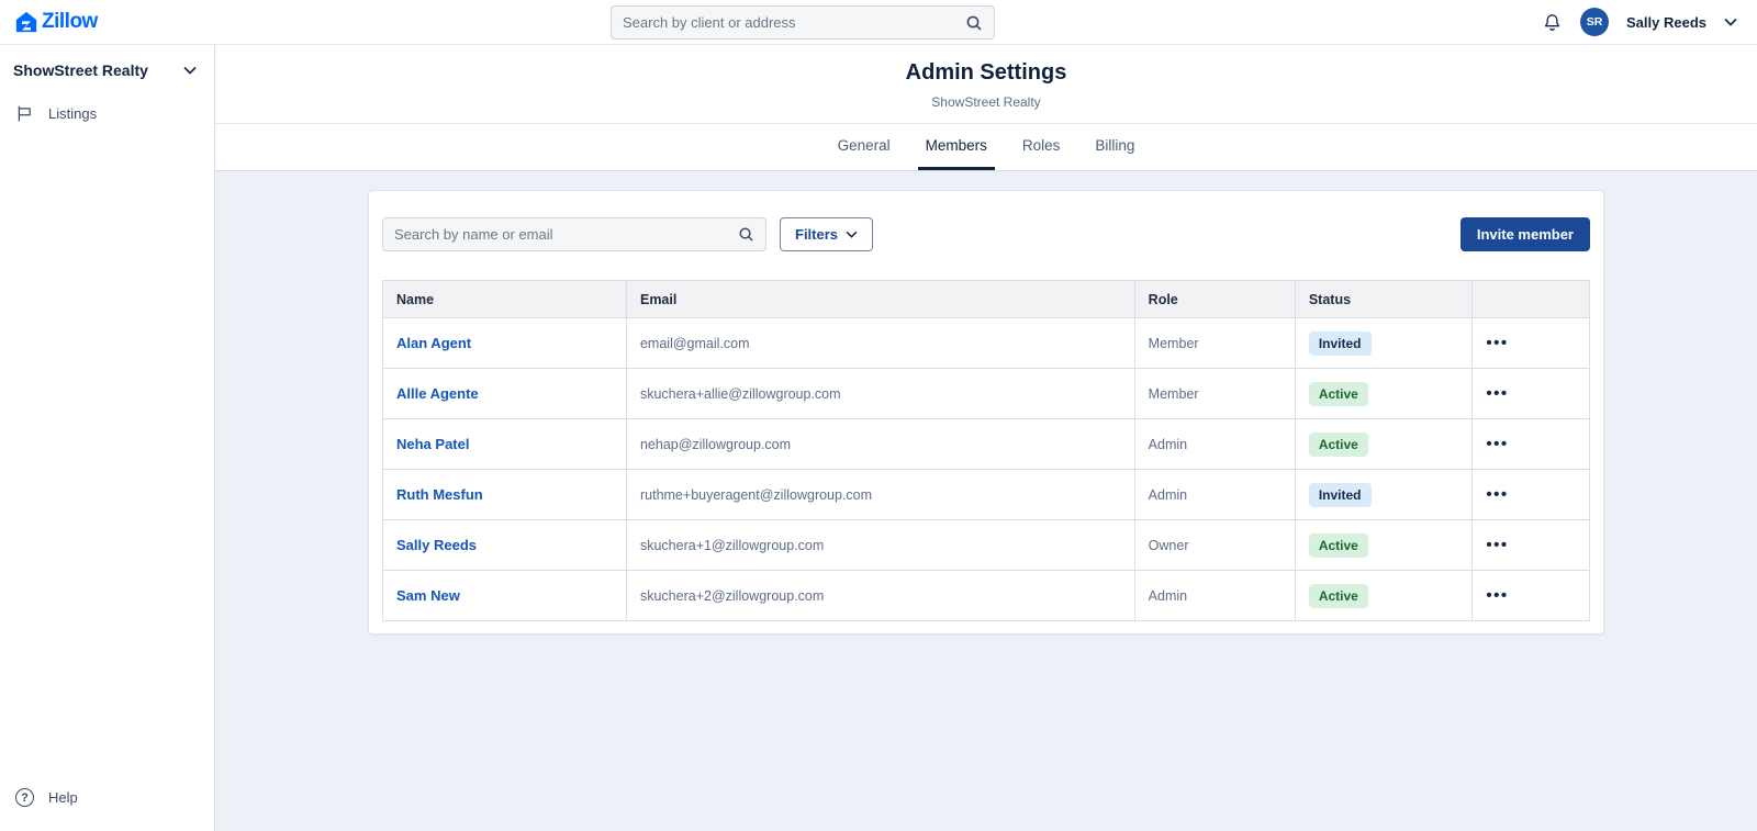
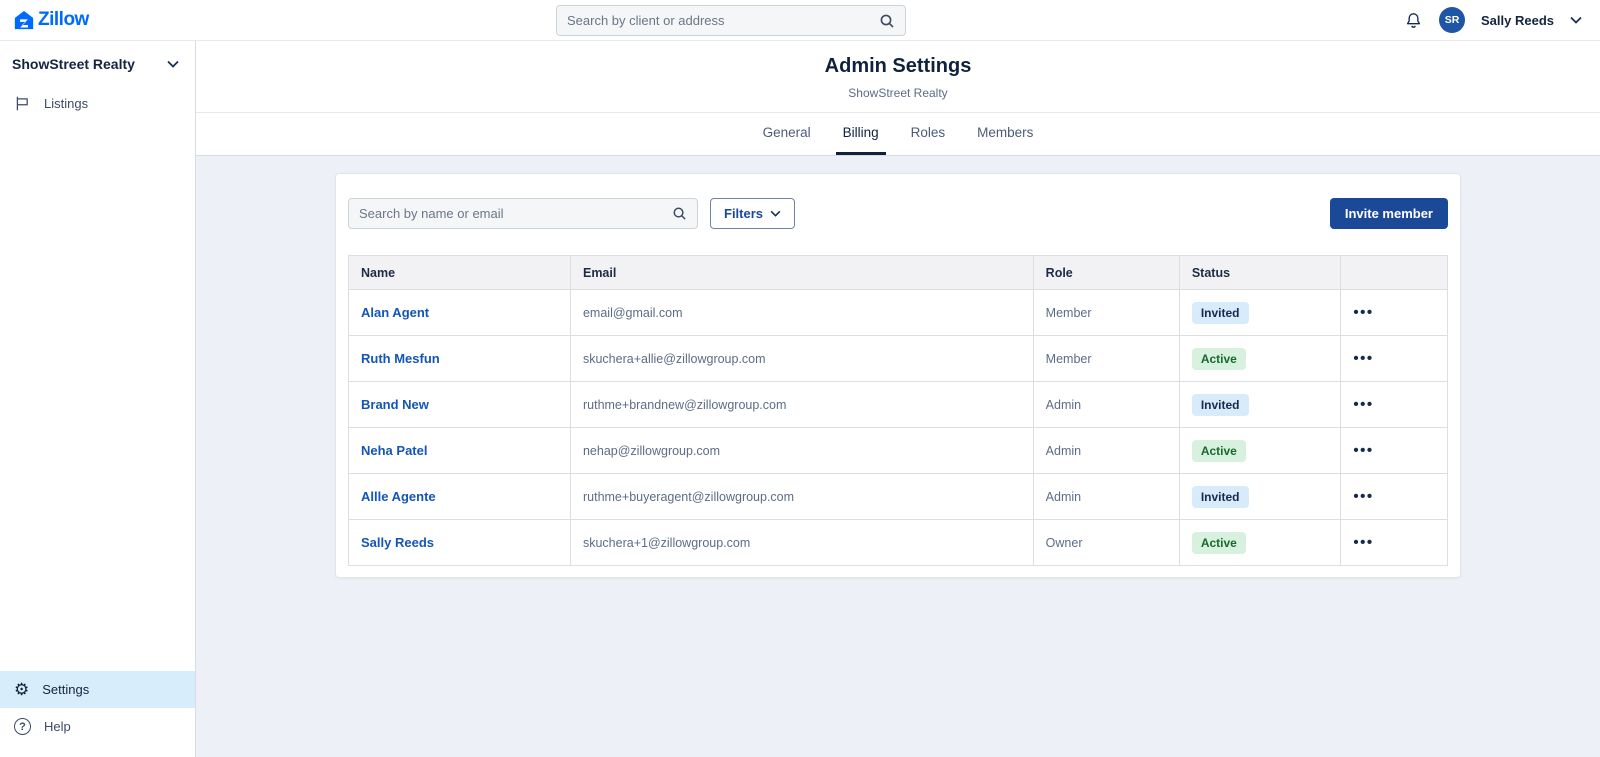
  Zillow
  Search by client or address
  SR
  Sally Reeds
  ShowStreet Realty
  Listings
+ ⚙
+ Settings
  ?
  Help
  Admin Settings
  ShowStreet Realty
  General
- Members
+ Billing
  Roles
- Billing
+ Members
  Search by name or email
  Filters
  Invite member
  Name	Email	Role	Status
  Alan Agent	email@gmail.com	Member	Invited	•••
- Allle Agente	skuchera+allie@zillowgroup.com	Member	Active	•••
+ Ruth Mesfun	skuchera+allie@zillowgroup.com	Member	Active	•••
+ Brand New	ruthme+brandnew@zillowgroup.com	Admin	Invited	•••
  Neha Patel	nehap@zillowgroup.com	Admin	Active	•••
- Ruth Mesfun	ruthme+buyeragent@zillowgroup.com	Admin	Invited	•••
+ Allle Agente	ruthme+buyeragent@zillowgroup.com	Admin	Invited	•••
  Sally Reeds	skuchera+1@zillowgroup.com	Owner	Active	•••
- Sam New	skuchera+2@zillowgroup.com	Admin	Active	•••
